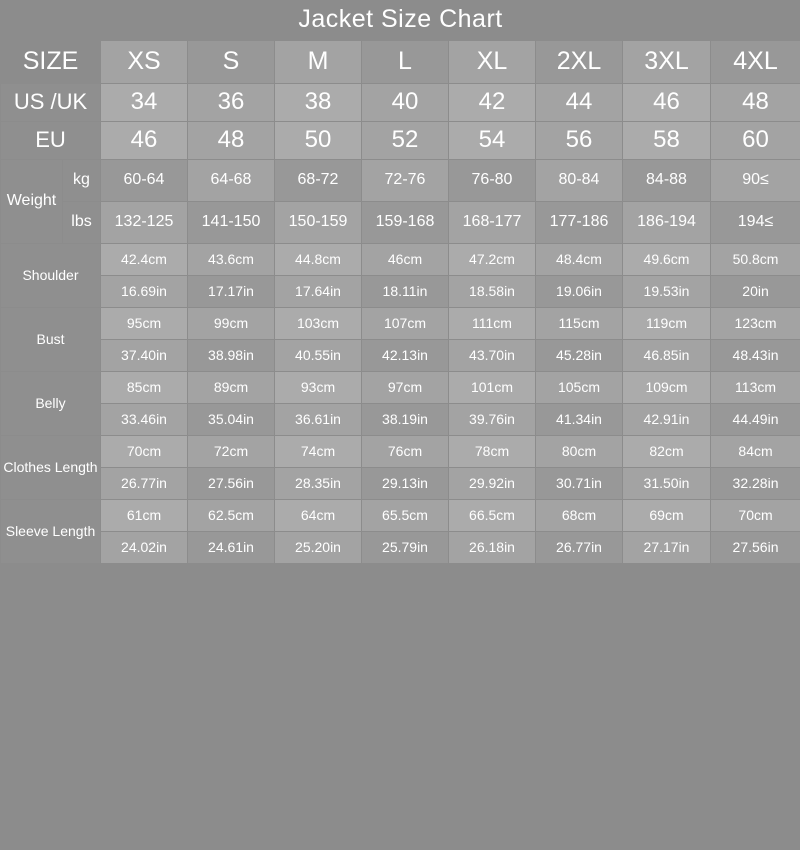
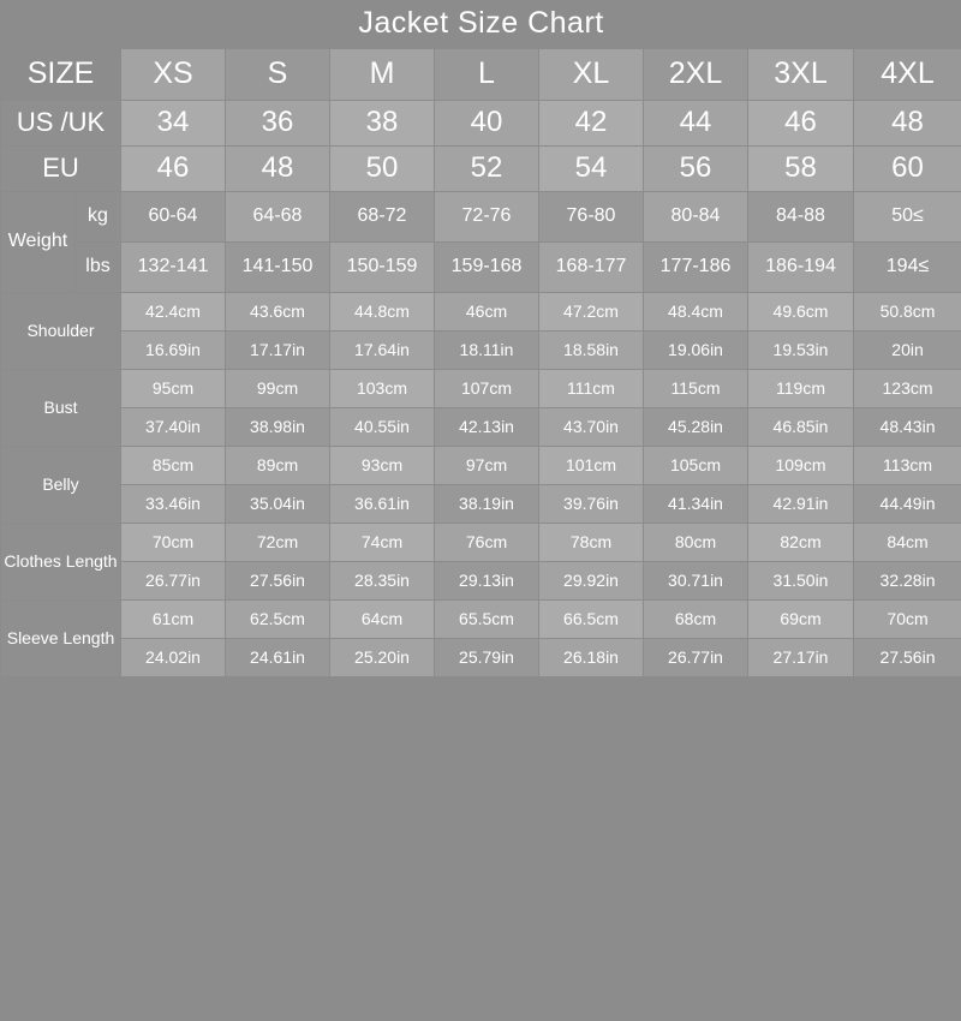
  Jacket Size Chart
  SIZE	XS	S	M	L	XL	2XL	3XL	4XL
  US /UK	34	36	38	40	42	44	46	48
  EU	46	48	50	52	54	56	58	60
- Weight	kg	60-64	64-68	68-72	72-76	76-80	80-84	84-88	90≤
+ Weight	kg	60-64	64-68	68-72	72-76	76-80	80-84	84-88	50≤
- lbs	132-125	141-150	150-159	159-168	168-177	177-186	186-194	194≤
+ lbs	132-141	141-150	150-159	159-168	168-177	177-186	186-194	194≤
  Shoulder	42.4cm	43.6cm	44.8cm	46cm	47.2cm	48.4cm	49.6cm	50.8cm
  16.69in	17.17in	17.64in	18.11in	18.58in	19.06in	19.53in	20in
  Bust	95cm	99cm	103cm	107cm	111cm	115cm	119cm	123cm
  37.40in	38.98in	40.55in	42.13in	43.70in	45.28in	46.85in	48.43in
  Belly	85cm	89cm	93cm	97cm	101cm	105cm	109cm	113cm
  33.46in	35.04in	36.61in	38.19in	39.76in	41.34in	42.91in	44.49in
  Clothes Length	70cm	72cm	74cm	76cm	78cm	80cm	82cm	84cm
  26.77in	27.56in	28.35in	29.13in	29.92in	30.71in	31.50in	32.28in
  Sleeve Length	61cm	62.5cm	64cm	65.5cm	66.5cm	68cm	69cm	70cm
  24.02in	24.61in	25.20in	25.79in	26.18in	26.77in	27.17in	27.56in
